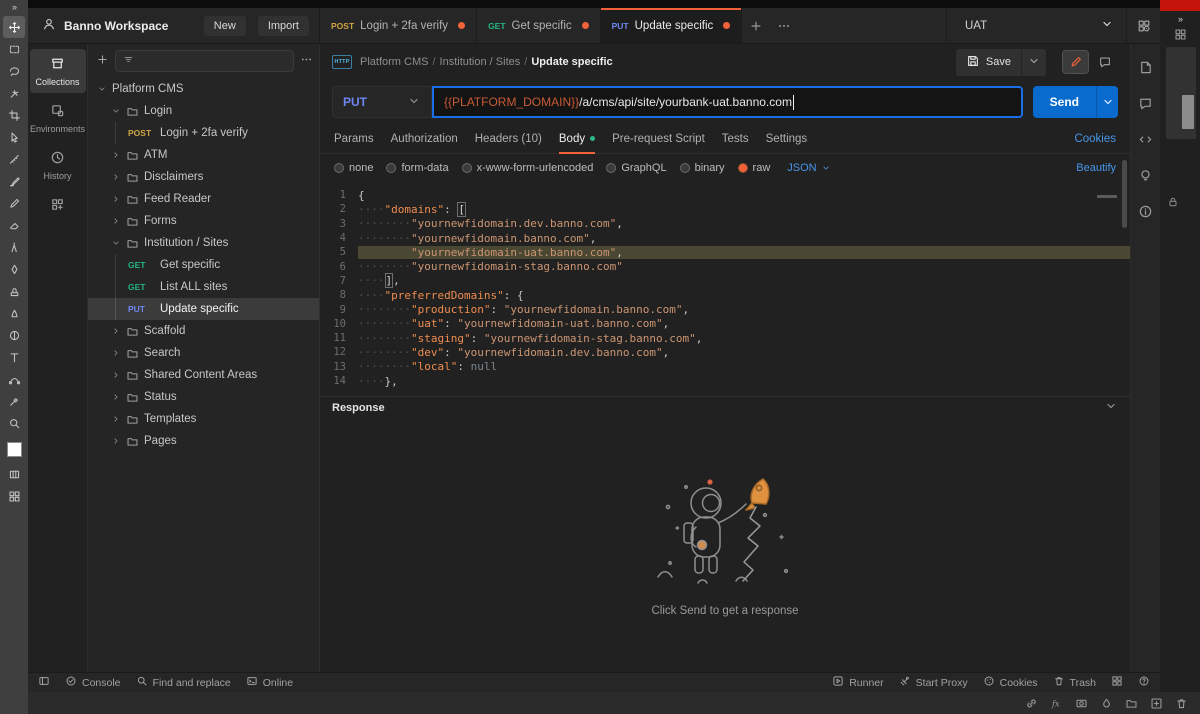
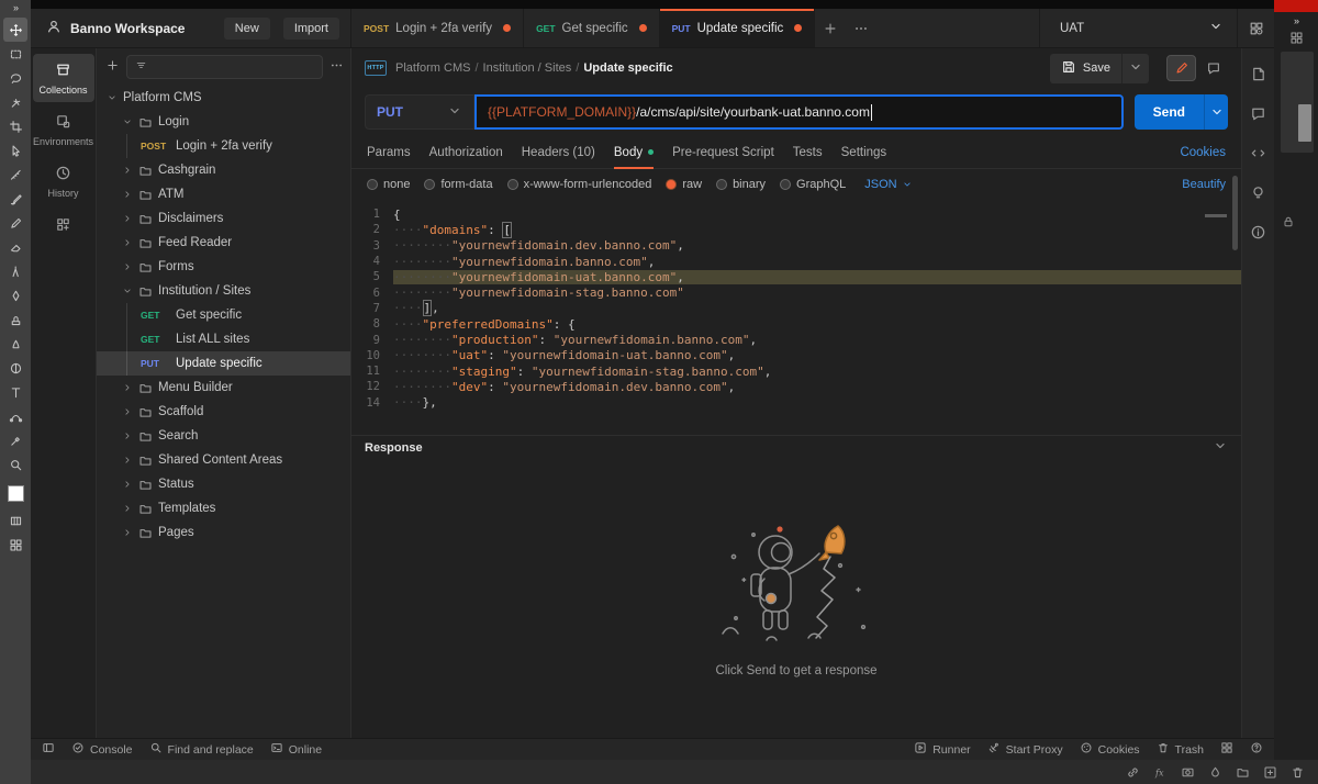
  »
  Banno Workspace
  New
  Import
  POST
  Login + 2fa verify
  GET
  Get specific
  PUT
  Update specific
  UAT
  Collections
  Environments
  History
  Platform CMS
  Login
  POST
  Login + 2fa verify
+ Cashgrain
  ATM
  Disclaimers
  Feed Reader
  Forms
  Institution / Sites
  GET
  Get specific
  GET
  List ALL sites
  PUT
  Update specific
+ Menu Builder
  Scaffold
  Search
  Shared Content Areas
  Status
  Templates
  Pages
  Platform CMS / Institution / Sites / Update specific
  Save
  PUT
  {{PLATFORM_DOMAIN}}
  /a/cms/api/site/yourbank-uat.banno.com
  Send
  Params
  Authorization
  Headers (10)
  Body
  Pre-request Script
  Tests
  Settings
  Cookies
  none
  form-data
  x-www-form-urlencoded
- GraphQL
+ raw
  binary
- raw
+ GraphQL
  JSON
  Beautify
  1
  {
  2
  ····"domains": [
  3
  ········"yournewfidomain.dev.banno.com",
  4
  ········"yournewfidomain.banno.com",
  5
  ········"yournewfidomain-uat.banno.com",
  6
  ········"yournewfidomain-stag.banno.com"
  7
  ····],
  8
  ····"preferredDomains": {
  9
  ········"production": "yournewfidomain.banno.com",
  10
  ········"uat": "yournewfidomain-uat.banno.com",
  11
  ········"staging": "yournewfidomain-stag.banno.com",
  12
  ········"dev": "yournewfidomain.dev.banno.com",
- 13
- ········"local": null
  14
  ····},
  Response
  Click Send to get a response
  Console
  Find and replace
  Online
  Runner
  Start Proxy
  Cookies
  Trash
  »
  fx
